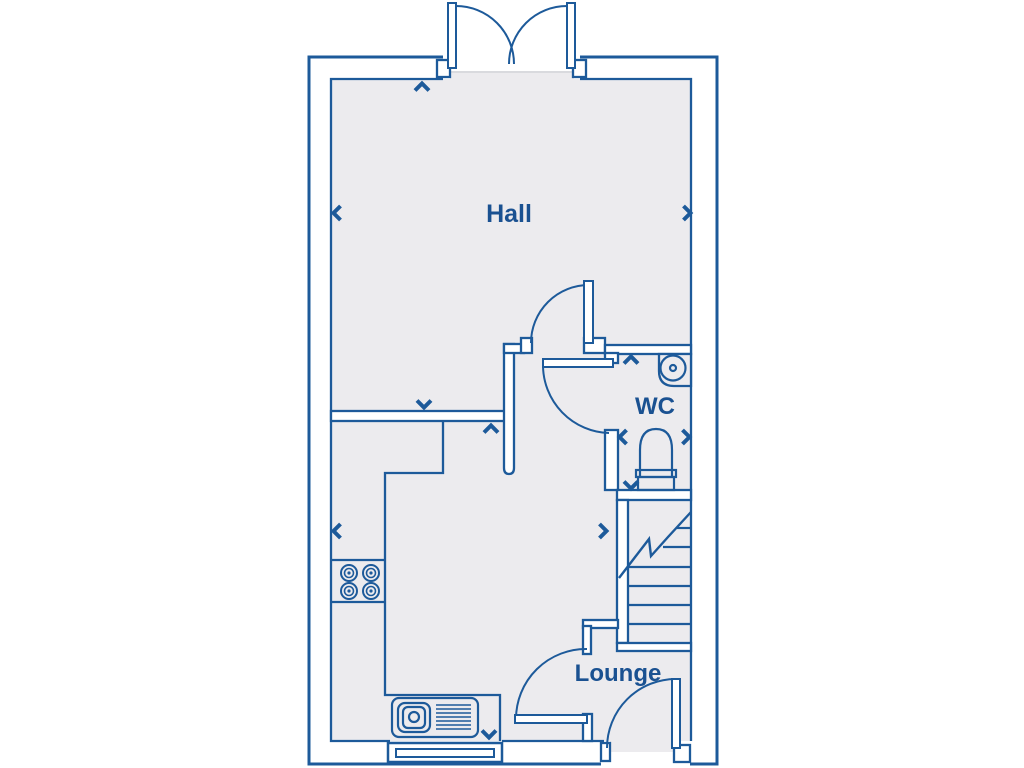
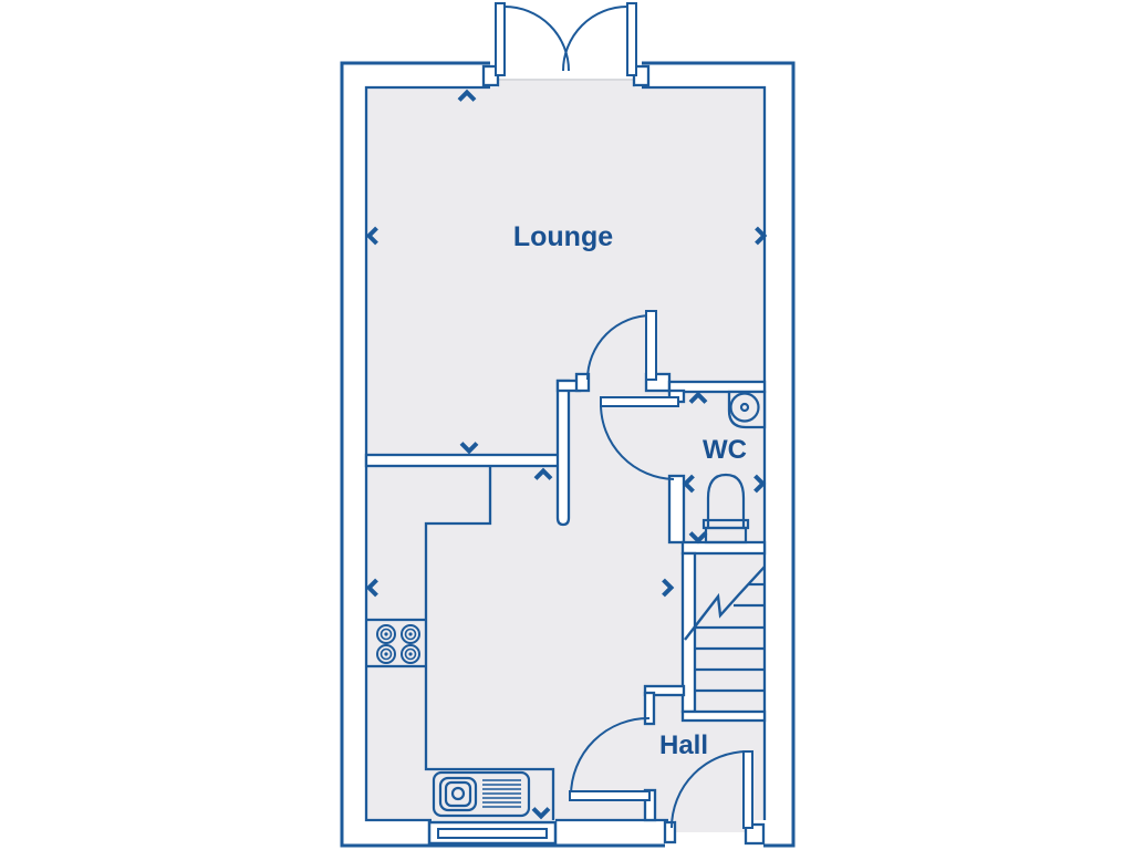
- Hall
+ Lounge
  WC
- Lounge
+ Hall
